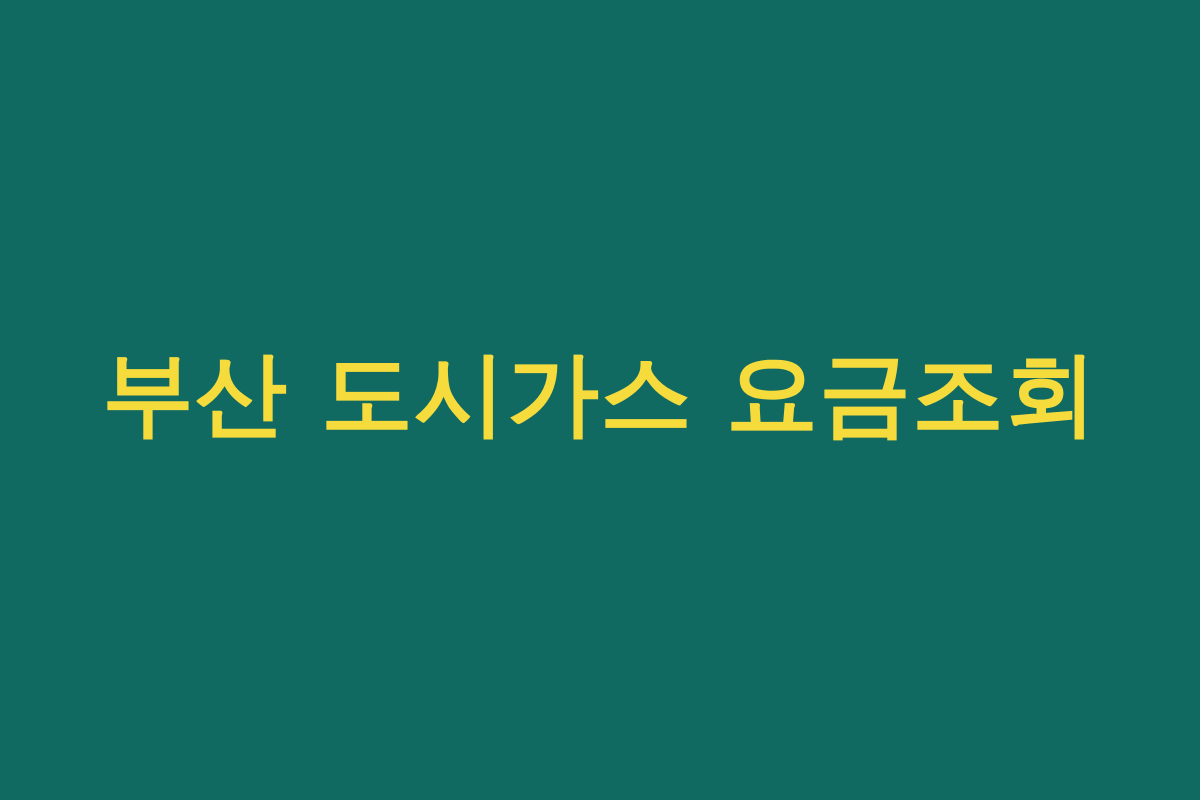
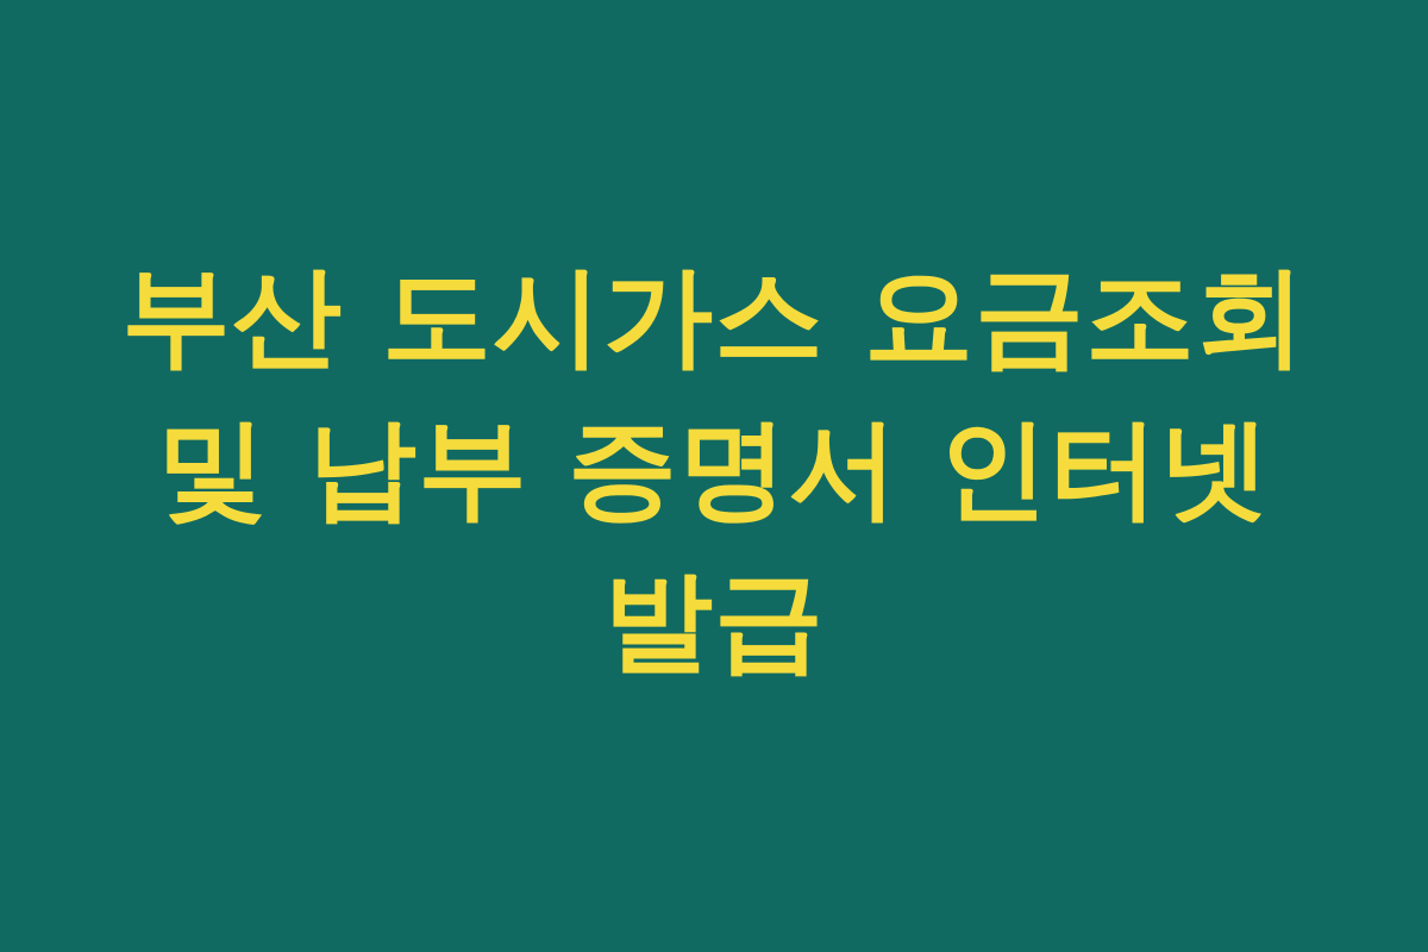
  부산 도시가스 요금조회
+ 및 납부 증명서 인터넷
+ 발급
